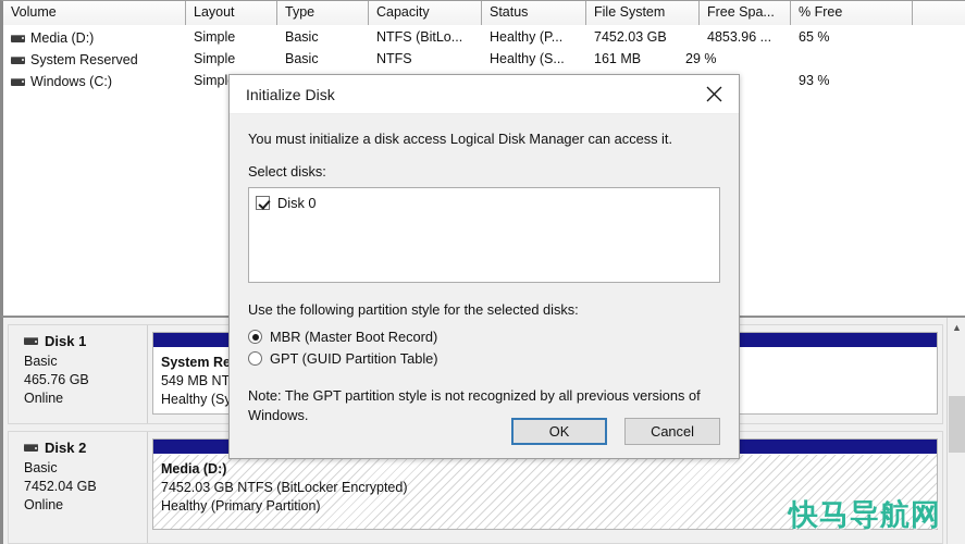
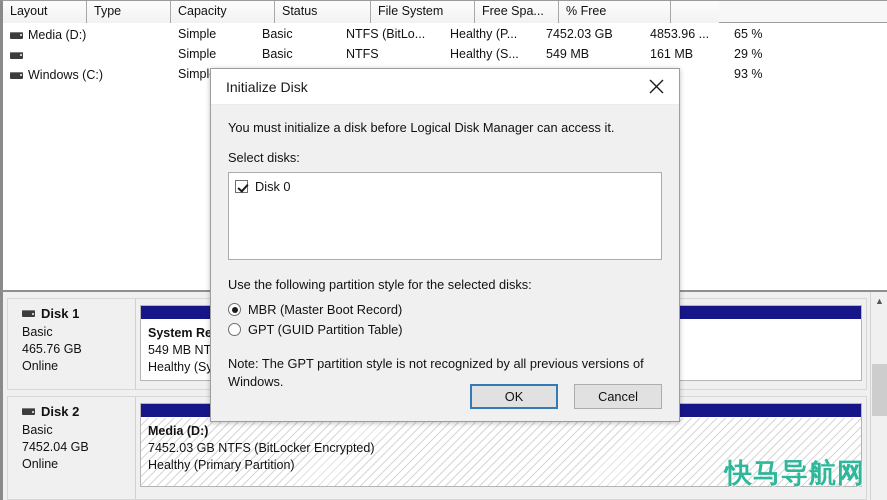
- Volume
  Layout
  Type
  Capacity
  Status
  File System
  Free Spa...
  % Free
  Media (D:)
  Simple
  Basic
  NTFS (BitLo...
  Healthy (P...
  7452.03 GB
  4853.96 ...
  65 %
- System Reserved
  Simple
  Basic
  NTFS
  Healthy (S...
+ 549 MB
  161 MB
  29 %
  Windows (C:)
  Simpl
  93 %
  Disk 1
  Basic
  465.76 GB
  Online
  System Re
  549 MB NT
  Healthy (S
  Disk 2
  Basic
  7452.04 GB
  Online
  Media (D:)
  7452.03 GB NTFS (BitLocker Encrypted)
  Healthy (Primary Partition)
  ▲
  Initialize Disk
- You must initialize a disk access Logical Disk Manager can access it.
+ You must initialize a disk before Logical Disk Manager can access it.
  Select disks:
  Disk 0
  Use the following partition style for the selected disks:
  MBR (Master Boot Record)
  GPT (GUID Partition Table)
  Note: The GPT partition style is not recognized by all previous versions of Windows.
  OK
  Cancel
  快马导航网
